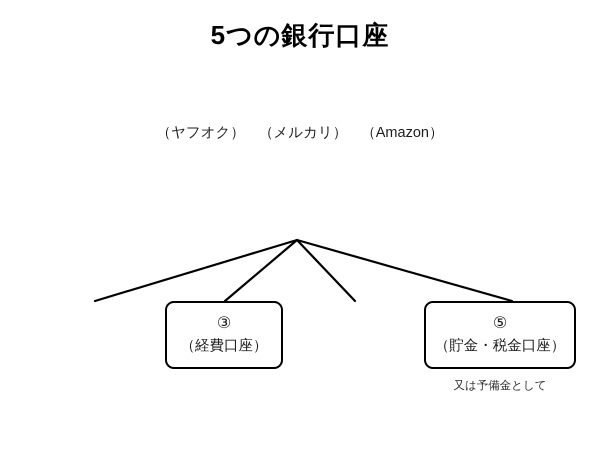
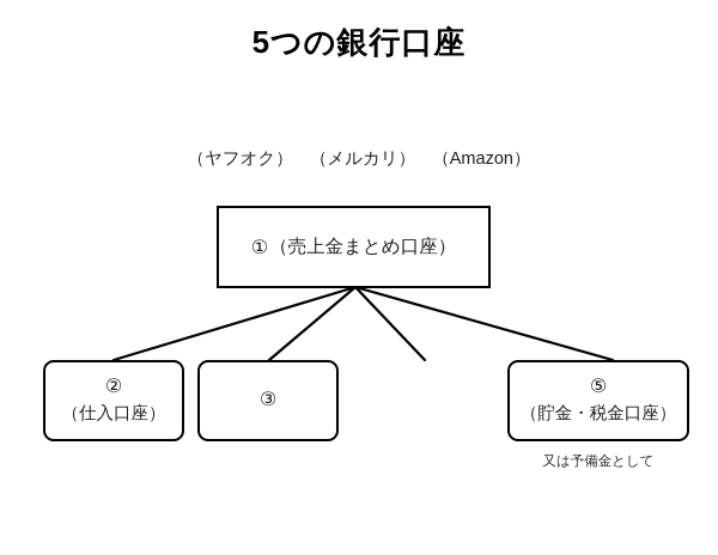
  5つの銀行口座
  （ヤフオク）
  （メルカリ）
  （Amazon）
+ ①
+ （売上金まとめ口座）
+ ②
+ （仕入口座）
  ③
- （経費口座）
  ⑤
  （貯金・税金口座）
  又は予備金として
